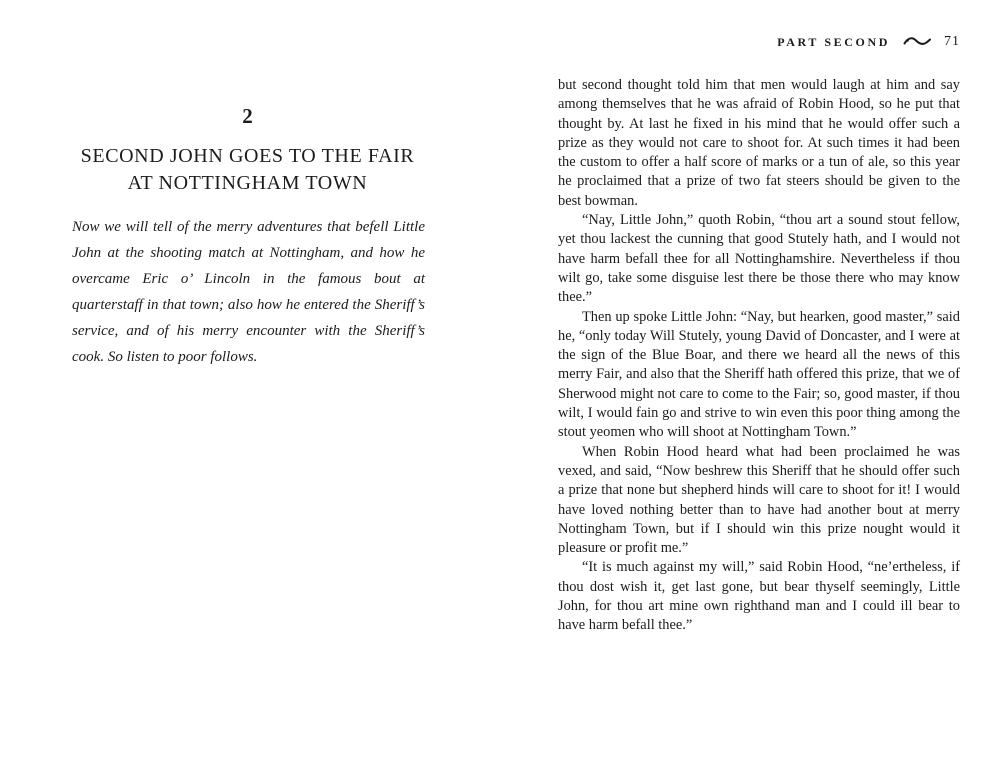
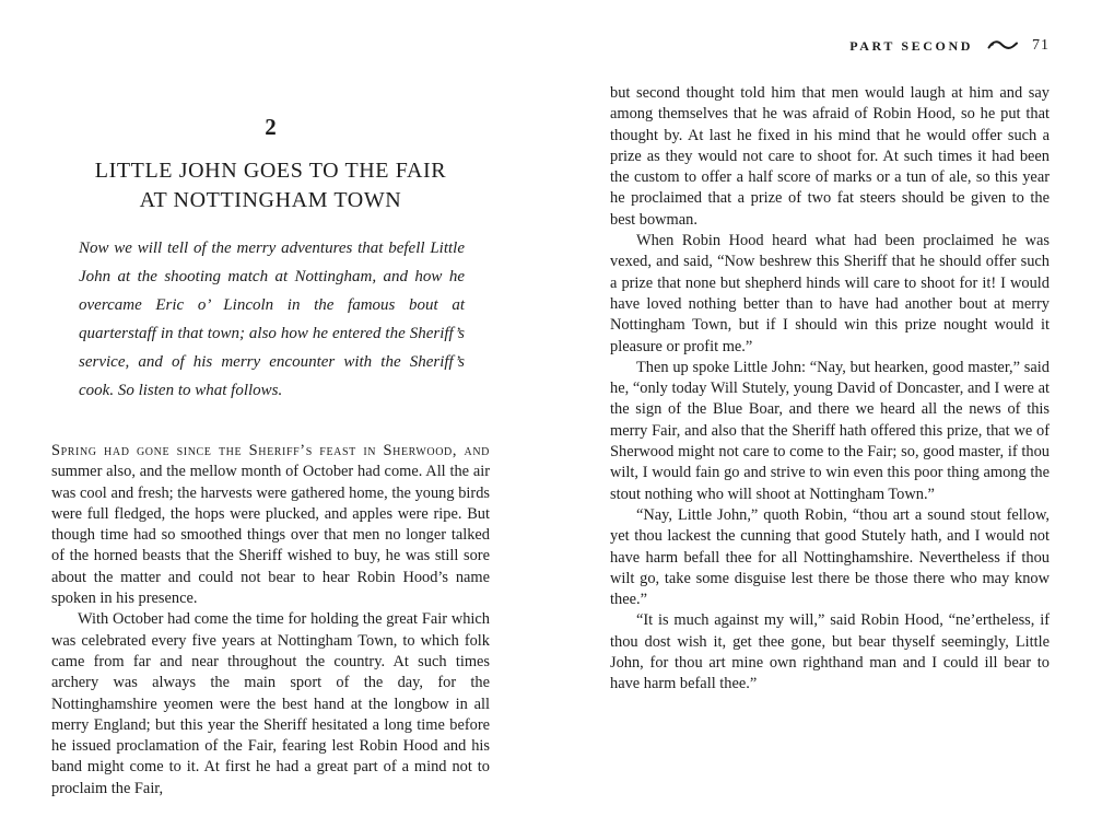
  PART SECOND
  71
  2
- SECOND JOHN GOES TO THE FAIR
+ LITTLE JOHN GOES TO THE FAIR
  AT NOTTINGHAM TOWN
- Now we will tell of the merry adventures that befell Little John at the shooting match at Nottingham, and how he overcame Eric o’ Lincoln in the famous bout at quarterstaff in that town; also how he entered the Sheriff’s service, and of his merry encounter with the Sheriff’s cook. So listen to poor follows.
+ Now we will tell of the merry adventures that befell Little John at the shooting match at Nottingham, and how he overcame Eric o’ Lincoln in the famous bout at quarterstaff in that town; also how he entered the Sheriff’s service, and of his merry encounter with the Sheriff’s cook. So listen to what follows.
+ Spring had gone since the Sheriff’s feast in Sherwood, and summer also, and the mellow month of October had come. All the air was cool and fresh; the harvests were gathered home, the young birds were full fledged, the hops were plucked, and apples were ripe. But though time had so smoothed things over that men no longer talked of the horned beasts that the Sheriff wished to buy, he was still sore about the matter and could not bear to hear Robin Hood’s name spoken in his presence.
+ With October had come the time for holding the great Fair which was celebrated every five years at Nottingham Town, to which folk came from far and near throughout the country. At such times archery was always the main sport of the day, for the Nottinghamshire yeomen were the best hand at the longbow in all merry England; but this year the Sheriff hesitated a long time before he issued proclamation of the Fair, fearing lest Robin Hood and his band might come to it. At first he had a great part of a mind not to proclaim the Fair,
  but second thought told him that men would laugh at him and say among themselves that he was afraid of Robin Hood, so he put that thought by. At last he fixed in his mind that he would offer such a prize as they would not care to shoot for. At such times it had been the custom to offer a half score of marks or a tun of ale, so this year he proclaimed that a prize of two fat steers should be given to the best bowman.
- “Nay, Little John,” quoth Robin, “thou art a sound stout fellow, yet thou lackest the cunning that good Stutely hath, and I would not have harm befall thee for all Nottinghamshire. Nevertheless if thou wilt go, take some disguise lest there be those there who may know thee.”
+ When Robin Hood heard what had been proclaimed he was vexed, and said, “Now beshrew this Sheriff that he should offer such a prize that none but shepherd hinds will care to shoot for it! I would have loved nothing better than to have had another bout at merry Nottingham Town, but if I should win this prize nought would it pleasure or profit me.”
- Then up spoke Little John: “Nay, but hearken, good master,” said he, “only today Will Stutely, young David of Doncaster, and I were at the sign of the Blue Boar, and there we heard all the news of this merry Fair, and also that the Sheriff hath offered this prize, that we of Sherwood might not care to come to the Fair; so, good master, if thou wilt, I would fain go and strive to win even this poor thing among the stout yeomen who will shoot at Nottingham Town.”
+ Then up spoke Little John: “Nay, but hearken, good master,” said he, “only today Will Stutely, young David of Doncaster, and I were at the sign of the Blue Boar, and there we heard all the news of this merry Fair, and also that the Sheriff hath offered this prize, that we of Sherwood might not care to come to the Fair; so, good master, if thou wilt, I would fain go and strive to win even this poor thing among the stout nothing who will shoot at Nottingham Town.”
- When Robin Hood heard what had been proclaimed he was vexed, and said, “Now beshrew this Sheriff that he should offer such a prize that none but shepherd hinds will care to shoot for it! I would have loved nothing better than to have had another bout at merry Nottingham Town, but if I should win this prize nought would it pleasure or profit me.”
+ “Nay, Little John,” quoth Robin, “thou art a sound stout fellow, yet thou lackest the cunning that good Stutely hath, and I would not have harm befall thee for all Nottinghamshire. Nevertheless if thou wilt go, take some disguise lest there be those there who may know thee.”
- “It is much against my will,” said Robin Hood, “ne’ertheless, if thou dost wish it, get last gone, but bear thyself seemingly, Little John, for thou art mine own righthand man and I could ill bear to have harm befall thee.”
+ “It is much against my will,” said Robin Hood, “ne’ertheless, if thou dost wish it, get thee gone, but bear thyself seemingly, Little John, for thou art mine own righthand man and I could ill bear to have harm befall thee.”
